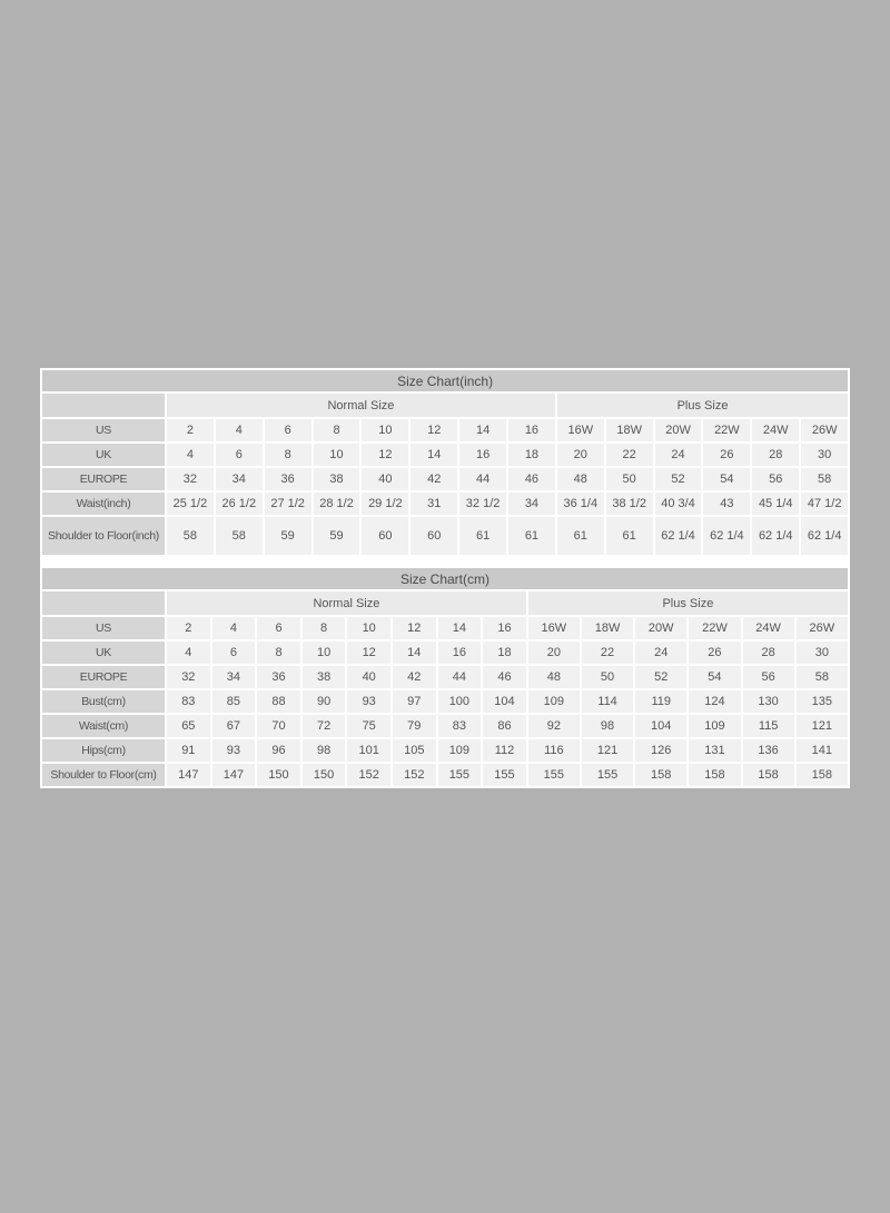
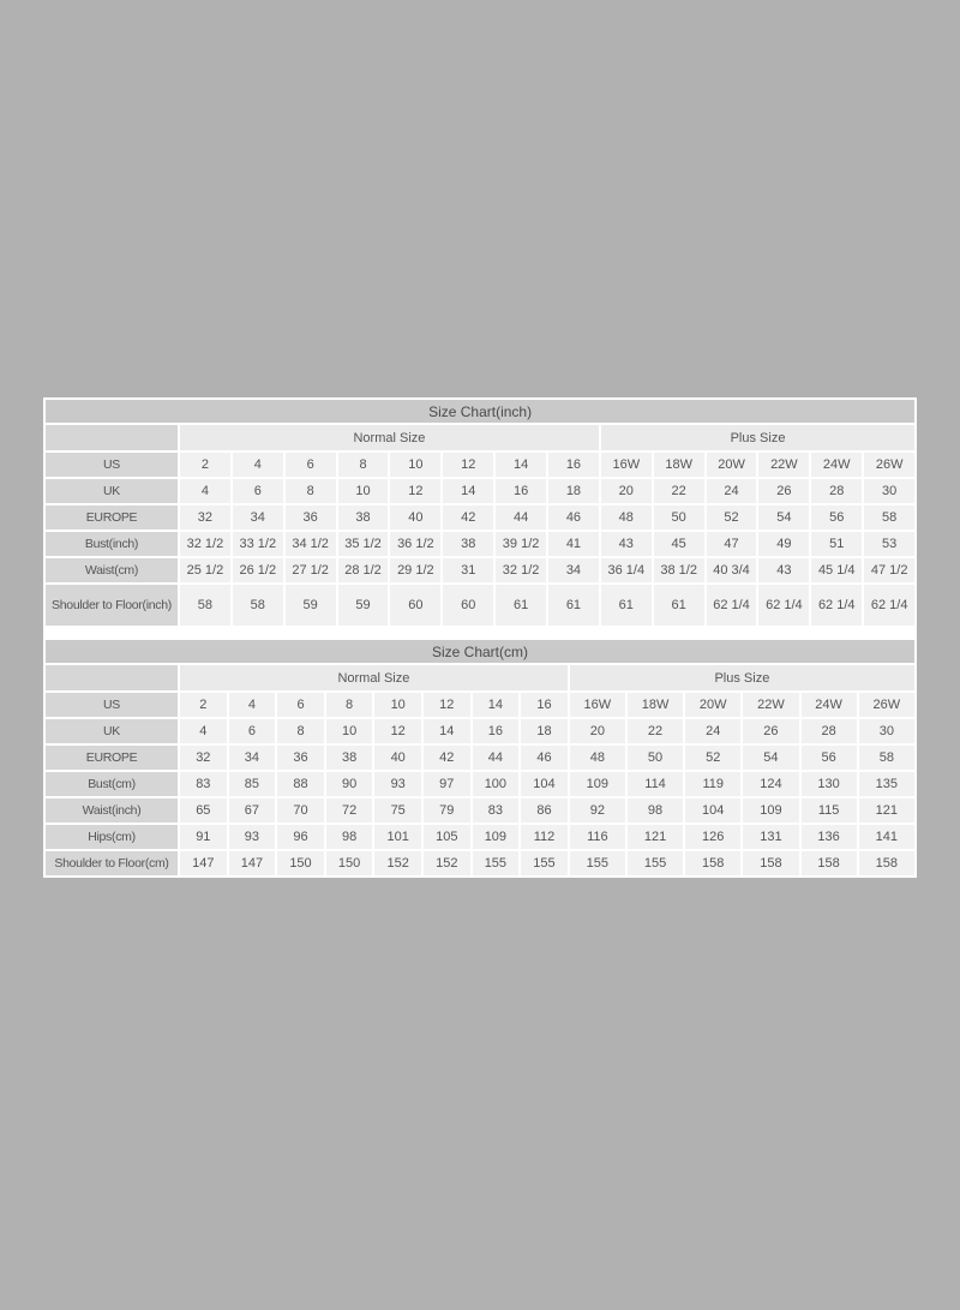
  Size Chart(inch)
  	Normal Size	Plus Size
  US	2	4	6	8	10	12	14	16	16W	18W	20W	22W	24W	26W
  UK	4	6	8	10	12	14	16	18	20	22	24	26	28	30
  EUROPE	32	34	36	38	40	42	44	46	48	50	52	54	56	58
+ Bust(inch)	32 1/2	33 1/2	34 1/2	35 1/2	36 1/2	38	39 1/2	41	43	45	47	49	51	53
- Waist(inch)	25 1/2	26 1/2	27 1/2	28 1/2	29 1/2	31	32 1/2	34	36 1/4	38 1/2	40 3/4	43	45 1/4	47 1/2
+ Waist(cm)	25 1/2	26 1/2	27 1/2	28 1/2	29 1/2	31	32 1/2	34	36 1/4	38 1/2	40 3/4	43	45 1/4	47 1/2
  Shoulder to Floor(inch)	58	58	59	59	60	60	61	61	61	61	62 1/4	62 1/4	62 1/4	62 1/4
  Size Chart(cm)
  	Normal Size	Plus Size
  US	2	4	6	8	10	12	14	16	16W	18W	20W	22W	24W	26W
  UK	4	6	8	10	12	14	16	18	20	22	24	26	28	30
  EUROPE	32	34	36	38	40	42	44	46	48	50	52	54	56	58
  Bust(cm)	83	85	88	90	93	97	100	104	109	114	119	124	130	135
- Waist(cm)	65	67	70	72	75	79	83	86	92	98	104	109	115	121
+ Waist(inch)	65	67	70	72	75	79	83	86	92	98	104	109	115	121
  Hips(cm)	91	93	96	98	101	105	109	112	116	121	126	131	136	141
  Shoulder to Floor(cm)	147	147	150	150	152	152	155	155	155	155	158	158	158	158
